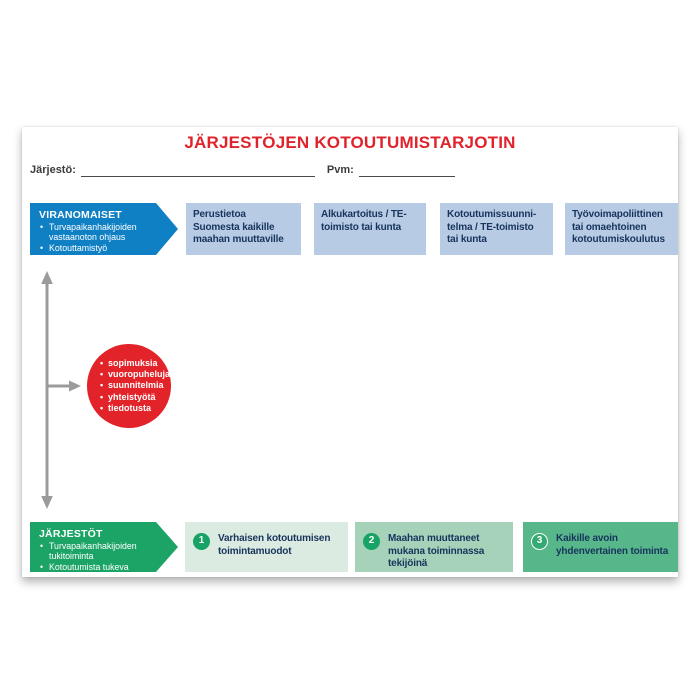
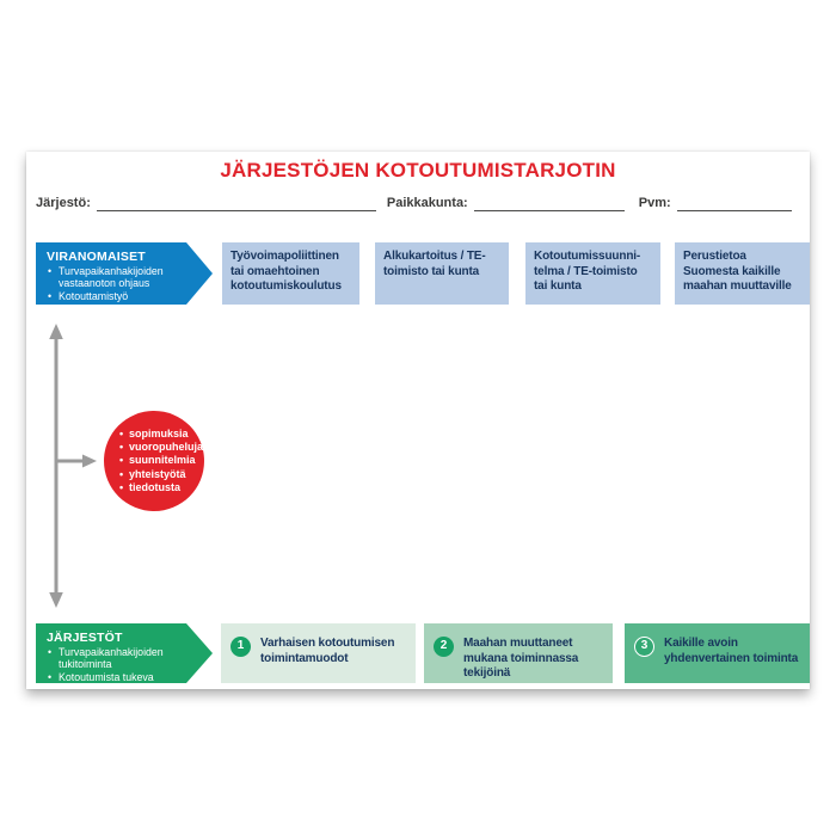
  JÄRJESTÖJEN KOTOUTUMISTARJOTIN
  Järjestö:
+ Paikkakunta:
  Pvm:
  VIRANOMAISET
  Turvapaikanhakijoiden vastaanoton ohjaus
  Kotouttamistyö
- Perustietoa Suomesta kaikille maahan muuttaville
+ Työvoimapoliittinen tai omaehtoinen kotoutumiskoulutus
  Alkukartoitus / TE-toimisto tai kunta
  Kotoutumissuunni­telma / TE-toimisto tai kunta
- Työvoimapoliittinen tai omaehtoinen kotoutumiskoulutus
+ Perustietoa Suomesta kaikille maahan muuttaville
  sopimuksia
  vuoropuheluja
  suunnitelmia
  yhteistyötä
  tiedotusta
  JÄRJESTÖT
  Turvapaikanhakijoiden tukitoiminta
  1
  Varhaisen kotoutumisen toimintamuodot
  2
  Maahan muuttaneet mukana toiminnassa tekijöinä
  3
  Kaikille avoin yhdenvertainen toiminta
